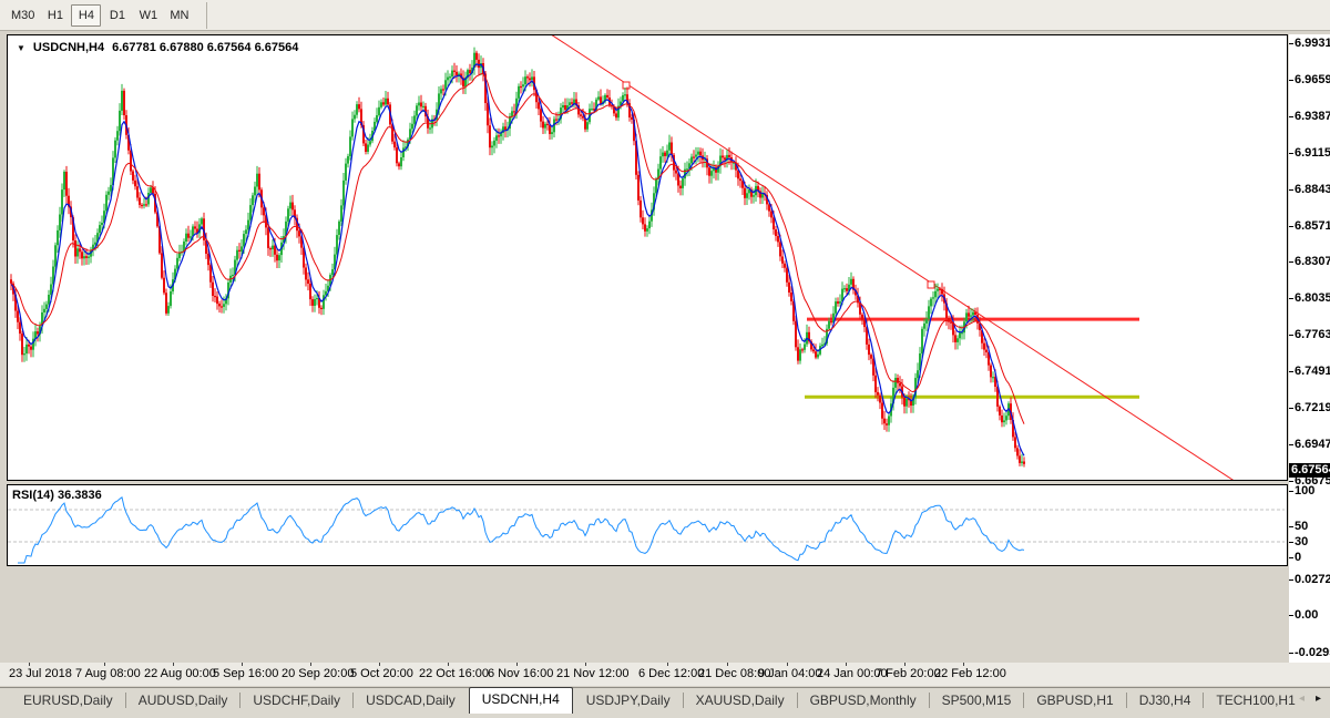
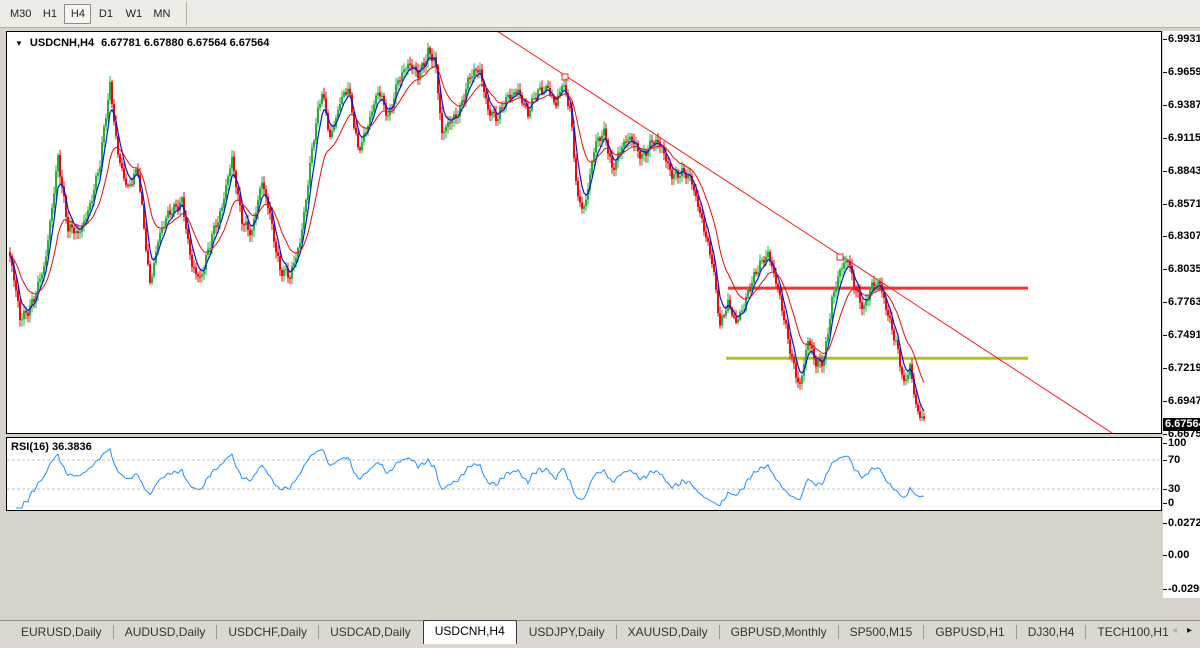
  M30
  H1
  H4
  D1
  W1
  MN
  ▼
  USDCNH,H4
  6.67781 6.67880 6.67564 6.67564
- RSI(14) 36.3836
+ RSI(16) 36.3836
  6.6756
  6.9931
  6.9659
  6.9387
  6.9115
  6.8843
  6.8571
  6.8307
  6.8035
  6.7763
  6.7491
  6.7219
  6.6947
  6.6675
  100
- 50
+ 70
  30
  0
  0.0272
  0.00
- 23 Jul 2018
- 7 Aug 08:00
- 22 Aug 00:00
- 5 Sep 16:00
- 20 Sep 20:00
- 5 Oct 20:00
- 22 Oct 16:00
- 6 Nov 16:00
- 21 Nov 12:00
- 6 Dec 12:00
- 21 Dec 08:00
- 9 Jan 04:00
- 24 Jan 00:00
- 7 Feb 20:00
- 22 Feb 12:00
  EURUSD,Daily
  AUDUSD,Daily
  USDCHF,Daily
  USDCAD,Daily
  USDCNH,H4
  USDJPY,Daily
  XAUUSD,Daily
  GBPUSD,Monthly
  SP500,M15
  GBPUSD,H1
  DJ30,H4
  TECH100,H1
  ◂
  ▸
